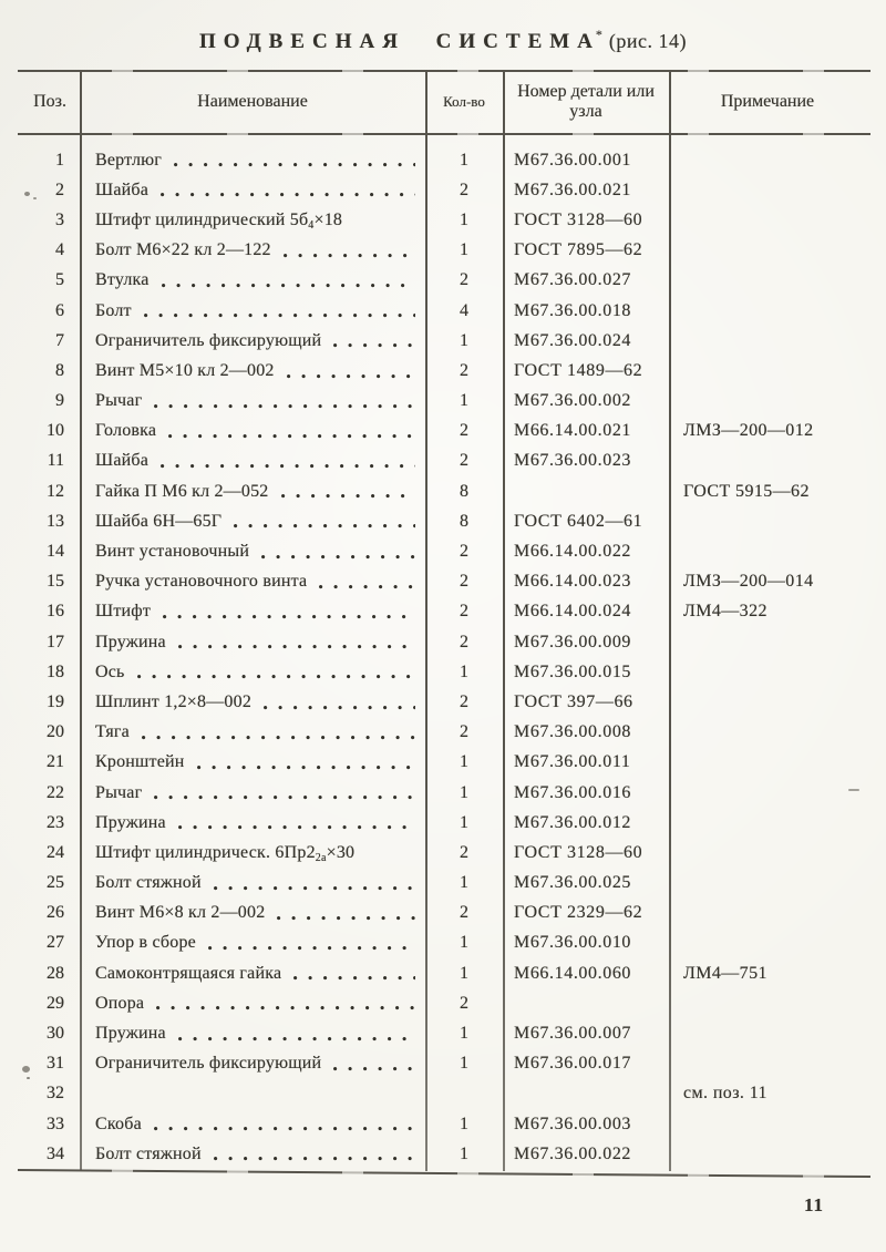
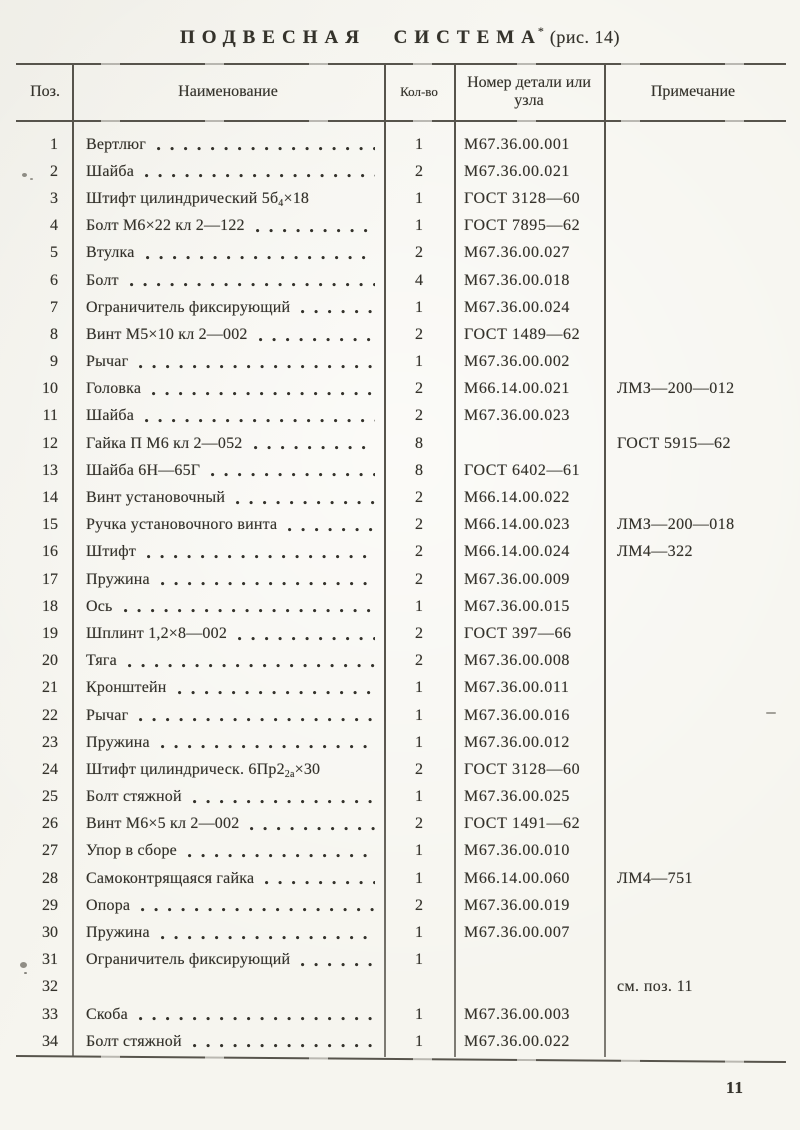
  ПОДВЕСНАЯ СИСТЕМА* (рис. 14)
  Поз.
  Наименование
  Кол-во
  Номер детали или узла
  Примечание
  1
  Вертлюг
  1
  М67.36.00.001
  2
  Шайба
  2
  М67.36.00.021
  3
  Штифт цилиндрический 5б4×18
  1
  ГОСТ 3128—60
  4
  Болт М6×22 кл 2—122
  1
  ГОСТ 7895—62
  5
  Втулка
  2
  М67.36.00.027
  6
  Болт
  4
  М67.36.00.018
  7
  Ограничитель фиксирующий
  1
  М67.36.00.024
  8
  Винт М5×10 кл 2—002
  2
  ГОСТ 1489—62
  9
  Рычаг
  1
  М67.36.00.002
  10
  Головка
  2
  М66.14.00.021
  ЛМЗ—200—012
  11
  Шайба
  2
  М67.36.00.023
  12
  Гайка П М6 кл 2—052
  8
  ГОСТ 5915—62
  13
  Шайба 6Н—65Г
  8
  ГОСТ 6402—61
  14
  Винт установочный
  2
  М66.14.00.022
  15
  Ручка установочного винта
  2
  М66.14.00.023
- ЛМЗ—200—014
+ ЛМЗ—200—018
  16
  Штифт
  2
  М66.14.00.024
  ЛМ4—322
  17
  Пружина
  2
  М67.36.00.009
  18
  Ось
  1
  М67.36.00.015
  19
  Шплинт 1,2×8—002
  2
  ГОСТ 397—66
  20
  Тяга
  2
  М67.36.00.008
  21
  Кронштейн
  1
  М67.36.00.011
  22
  Рычаг
  1
  М67.36.00.016
  23
  Пружина
  1
  М67.36.00.012
  24
  Штифт цилиндрическ. 6Пр22а×30
  2
  ГОСТ 3128—60
  25
  Болт стяжной
  1
  М67.36.00.025
  26
- Винт М6×8 кл 2—002
+ Винт М6×5 кл 2—002
  2
- ГОСТ 2329—62
+ ГОСТ 1491—62
  27
  Упор в сборе
  1
  М67.36.00.010
  28
  Самоконтрящаяся гайка
  1
  М66.14.00.060
  ЛМ4—751
  29
  Опора
  2
+ М67.36.00.019
  30
  Пружина
  1
  М67.36.00.007
  31
  Ограничитель фиксирующий
  1
- М67.36.00.017
  32
  см. поз. 11
  33
  Скоба
  1
  М67.36.00.003
  34
  Болт стяжной
  1
  М67.36.00.022
  11
